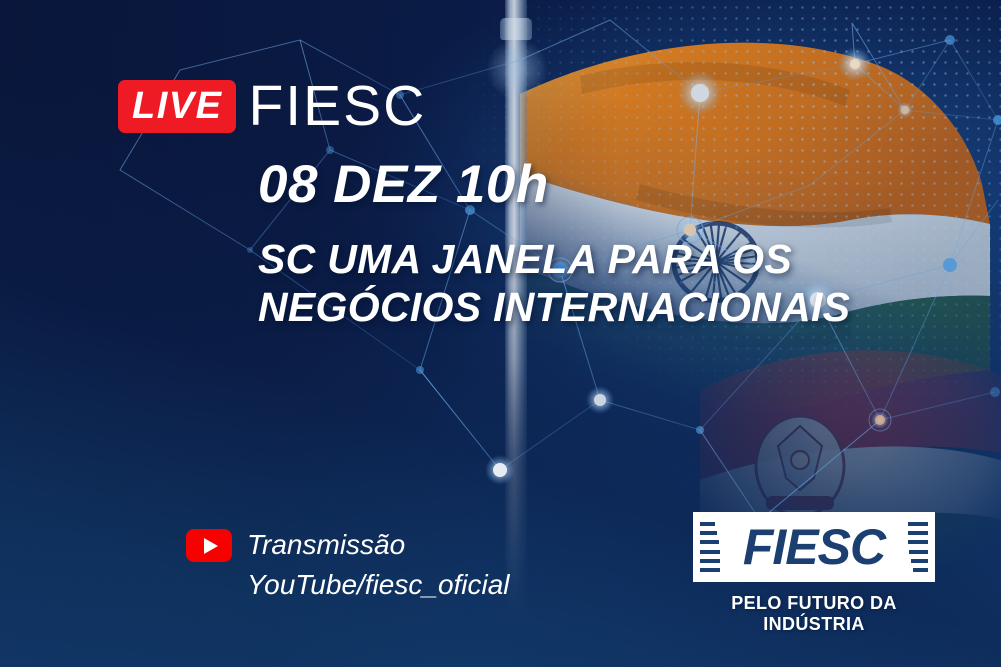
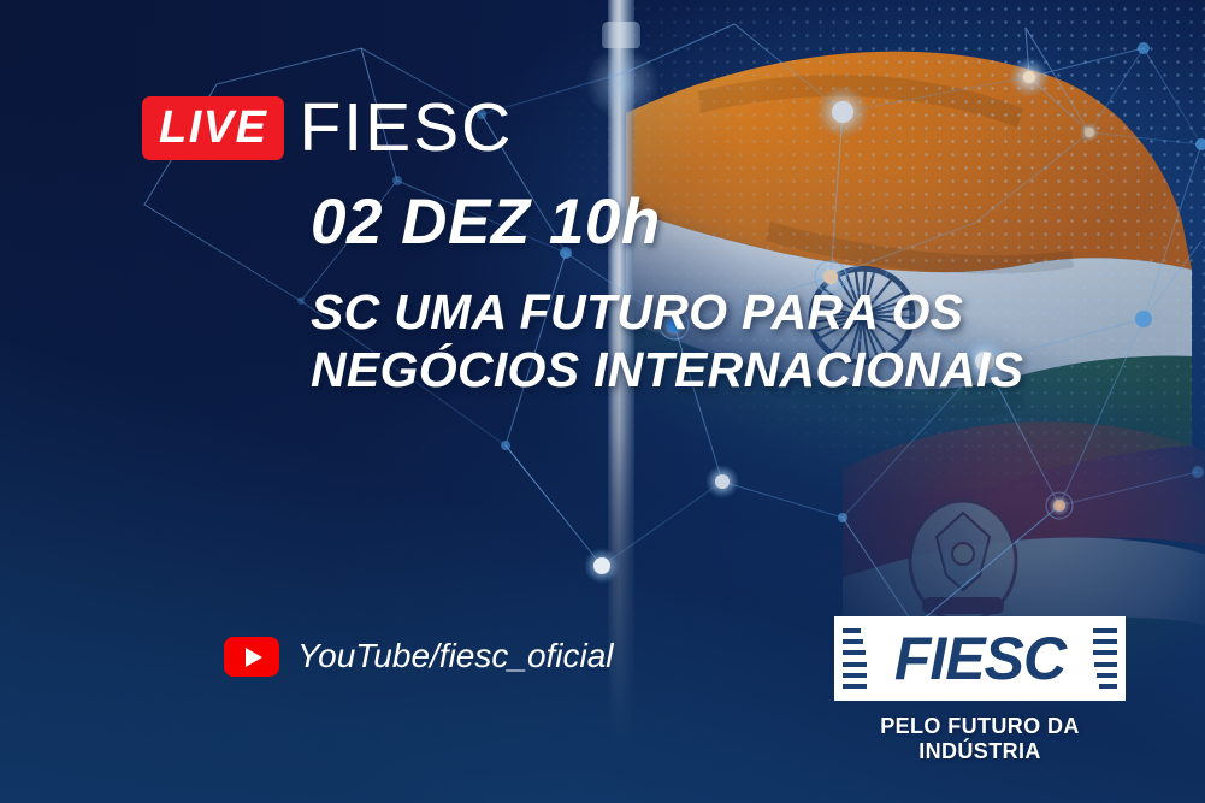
  LIVE
  FIESC
- 08 DEZ 10h
+ 02 DEZ 10h
- SC UMA JANELA PARA OS
+ SC UMA FUTURO PARA OS
  NEGÓCIOS INTERNACIONAIS
- Transmissão
  YouTube/fiesc_oficial
  FIESC
  PELO FUTURO DA INDÚSTRIA
